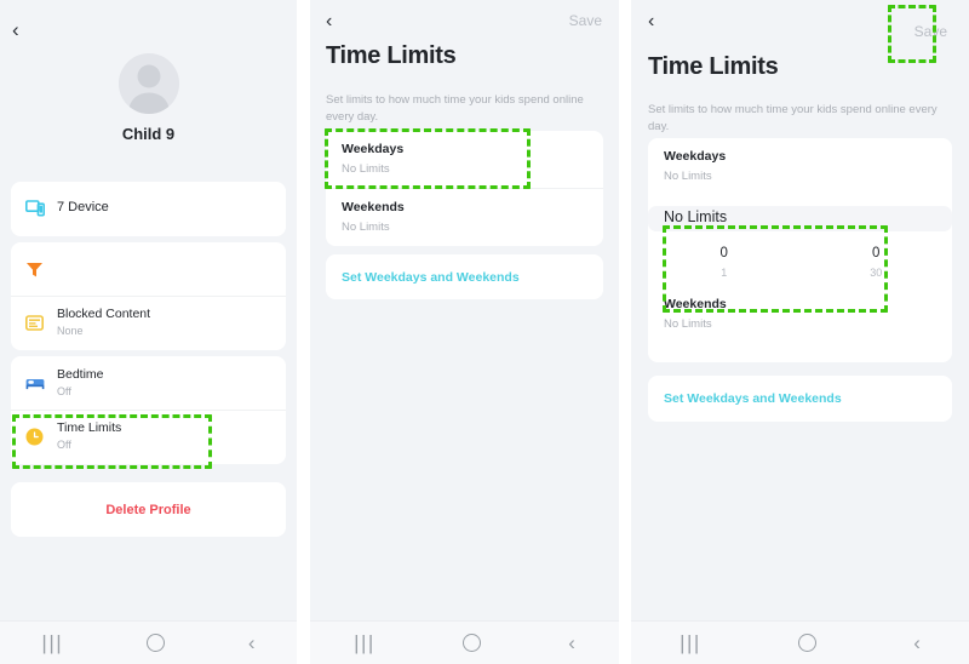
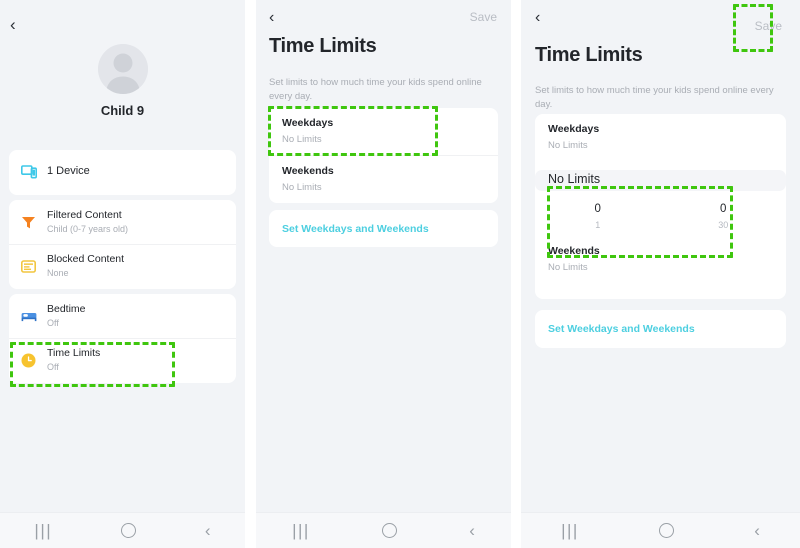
  ‹
  Child 9
- 7 Device
+ 1 Device
+ Filtered Content
+ Child (0-7 years old)
  Blocked Content
  None
  Bedtime
  Off
  Time Limits
  Off
- Delete Profile
  |||
  ‹
  ‹
  Save
  Time Limits
  Set limits to how much time your kids spend online every day.
  Weekdays
  No Limits
  Weekends
  No Limits
  Set Weekdays and Weekends
  |||
  ‹
  ‹
  Save
  Time Limits
  Set limits to how much time your kids spend online every day.
  Weekdays
  No Limits
  No Limits
  0
  0
  1
  30
  Weekends
  No Limits
  Set Weekdays and Weekends
  |||
  ‹
